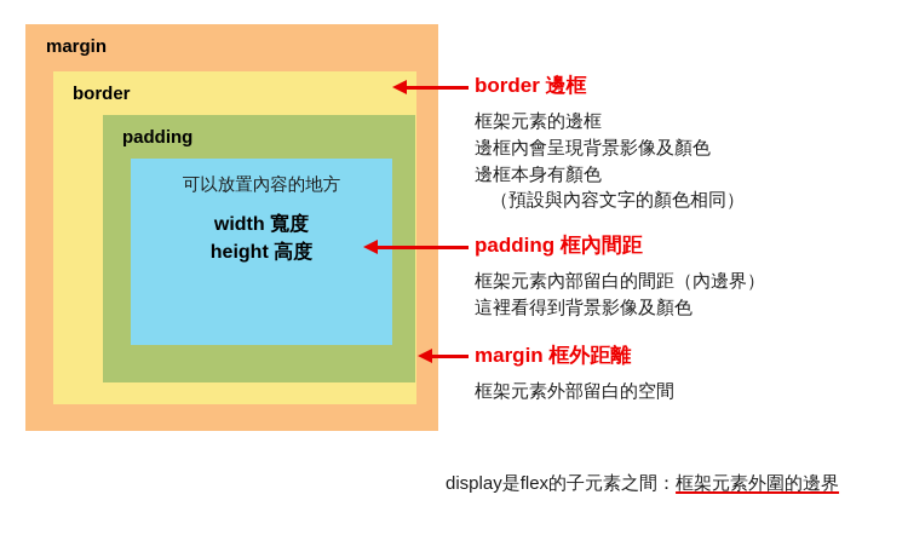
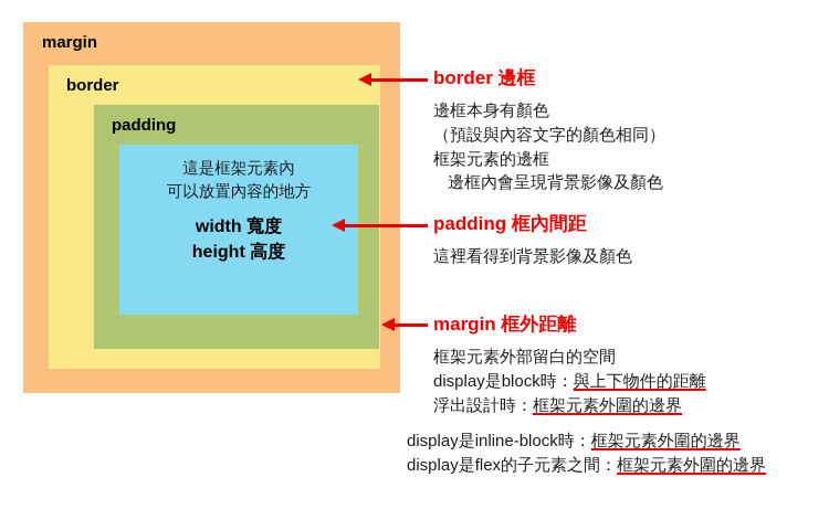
  margin
  border
  padding
+ 這是框架元素內
  可以放置內容的地方
  width 寬度
  height 高度
  border 邊框
- 框架元素的邊框
+ 邊框本身有顏色
- 邊框內會呈現背景影像及顏色
+ （預設與內容文字的顏色相同）
- 邊框本身有顏色
+ 框架元素的邊框
- （預設與內容文字的顏色相同）
+ 邊框內會呈現背景影像及顏色
  padding 框內間距
- 框架元素內部留白的間距（內邊界）
  這裡看得到背景影像及顏色
  margin 框外距離
  框架元素外部留白的空間
+ display是block時：與上下物件的距離
+ 浮出設計時：框架元素外圍的邊界
+ display是inline-block時：框架元素外圍的邊界
  display是flex的子元素之間：框架元素外圍的邊界
